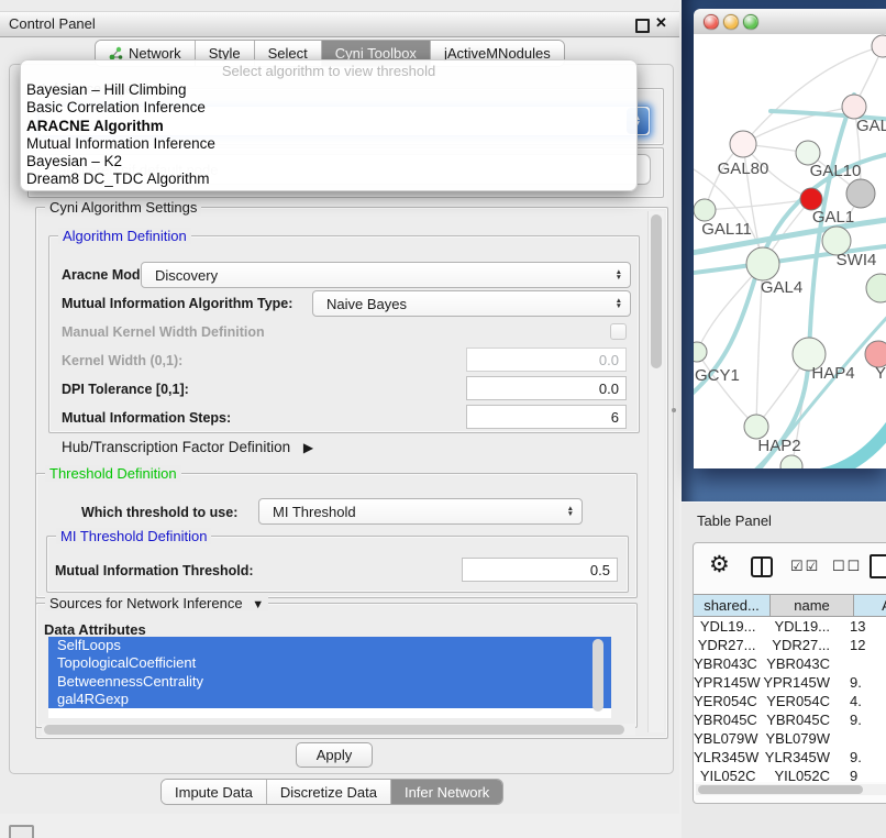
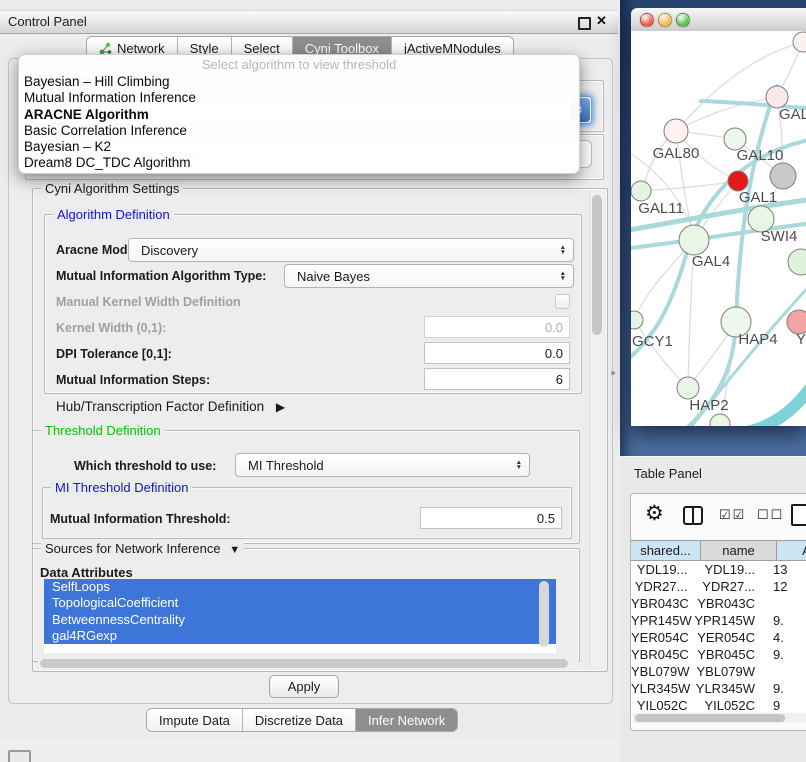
  Control Panel
  ✕
  Network
  Style
  Select
  Cyni Toolbox
  jActiveMNodules
  Select algorithm to view threshold
  Bayesian – Hill Climbing
- Basic Correlation Inference
+ Mutual Information Inference
  ARACNE Algorithm
- Mutual Information Inference
+ Basic Correlation Inference
  Bayesian – K2
  Dream8 DC_TDC Algorithm
  Cyni Algorithm Settings
  Algorithm Definition
  Aracne Mod
  Discovery
  Mutual Information Algorithm Type:
  Naive Bayes
  Manual Kernel Width Definition
  Kernel Width (0,1):
  0.0
  DPI Tolerance [0,1]:
  0.0
  Mutual Information Steps:
  6
  Hub/Transcription Factor Definition ▶
  Threshold Definition
  Which threshold to use:
  MI Threshold
  MI Threshold Definition
  Mutual Information Threshold:
  0.5
  Sources for Network Inference ▼
  Data Attributes
  SelfLoops
  TopologicalCoefficient
  BetweennessCentrality
  gal4RGexp
  Apply
  Impute Data
  Discretize Data
  Infer Network
  GAL
  GAL80
  GAL10
  GAL1
  GAL11
  GAL4
  SWI4
  GCY1
  HAP4
  Y
  HAP2
  Table Panel
  ⚙
  ☑☑
  ☐☐
  shared...
  name
  YDL19...
  YDL19...
  13
  YDR27...
  YDR27...
  12
  YBR043C
  YBR043C
  YPR145W
  YPR145W
  9.
  YER054C
  YER054C
  4.
  YBR045C
  YBR045C
  9.
  YBL079W
  YBL079W
  YLR345W
  YLR345W
  9.
  YIL052C
  YIL052C
  9
